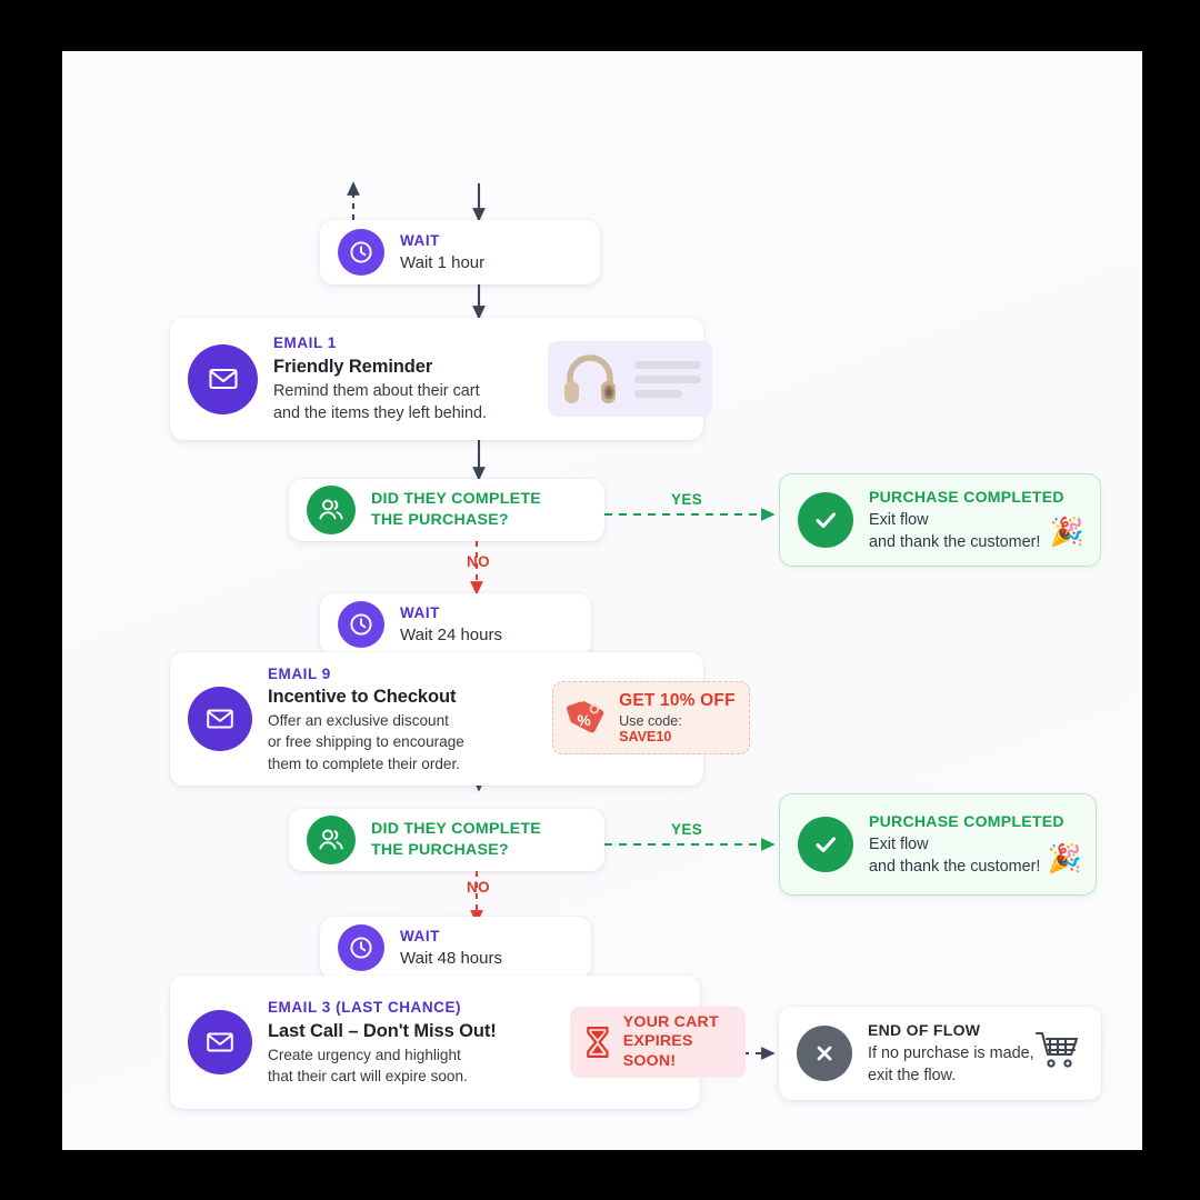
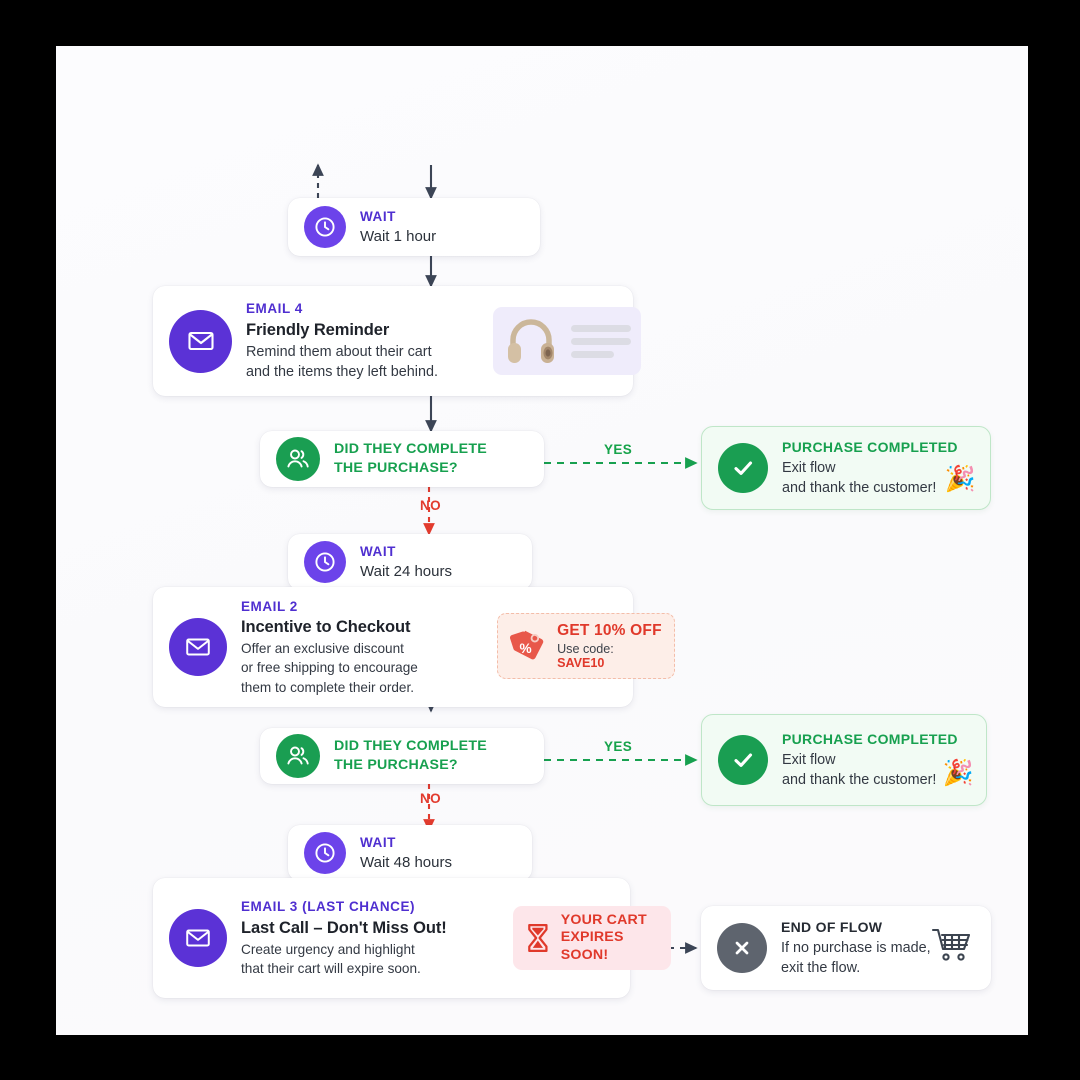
  WAIT
  Wait 1 hour
- EMAIL 1
+ EMAIL 4
  Friendly Reminder
  Remind them about their cart
  and the items they left behind.
  DID THEY COMPLETE
  THE PURCHASE?
  YES
  NO
  PURCHASE COMPLETED
  Exit flow
  and thank the customer!
  🎉
  WAIT
  Wait 24 hours
- EMAIL 9
+ EMAIL 2
  Incentive to Checkout
  Offer an exclusive discount
  or free shipping to encourage
  them to complete their order.
  %
  GET 10% OFF
  Use code: SAVE10
  DID THEY COMPLETE
  THE PURCHASE?
  YES
  NO
  PURCHASE COMPLETED
  Exit flow
  and thank the customer!
  🎉
  WAIT
  Wait 48 hours
  EMAIL 3 (LAST CHANCE)
  Last Call – Don't Miss Out!
  Create urgency and highlight
  that their cart will expire soon.
  YOUR CART
  EXPIRES SOON!
  END OF FLOW
  If no purchase is made,
  exit the flow.
